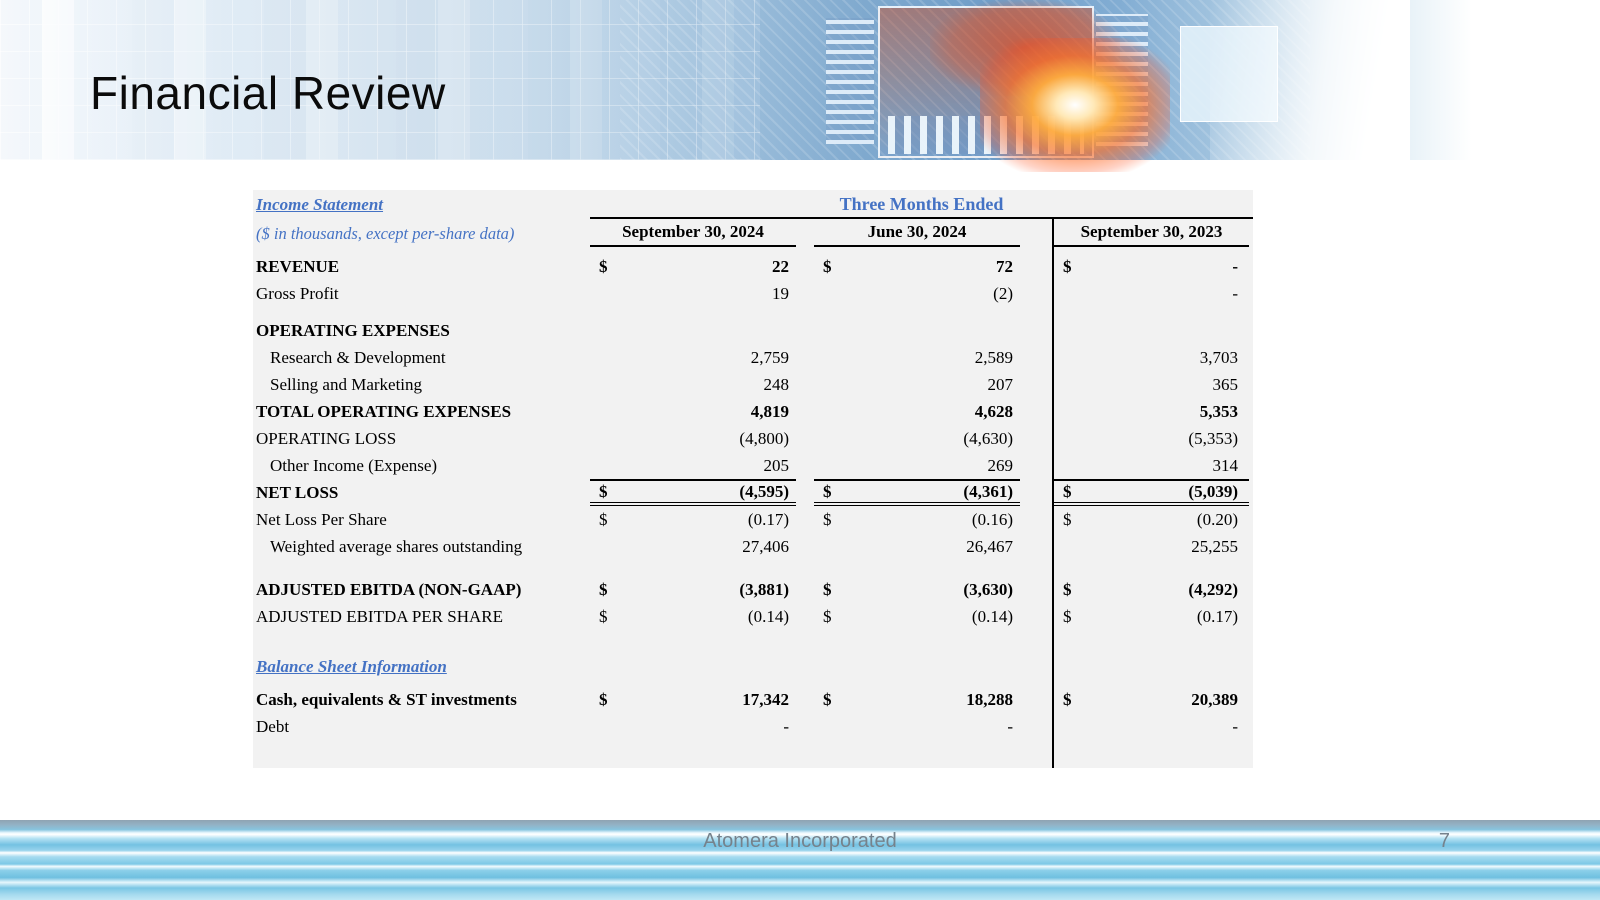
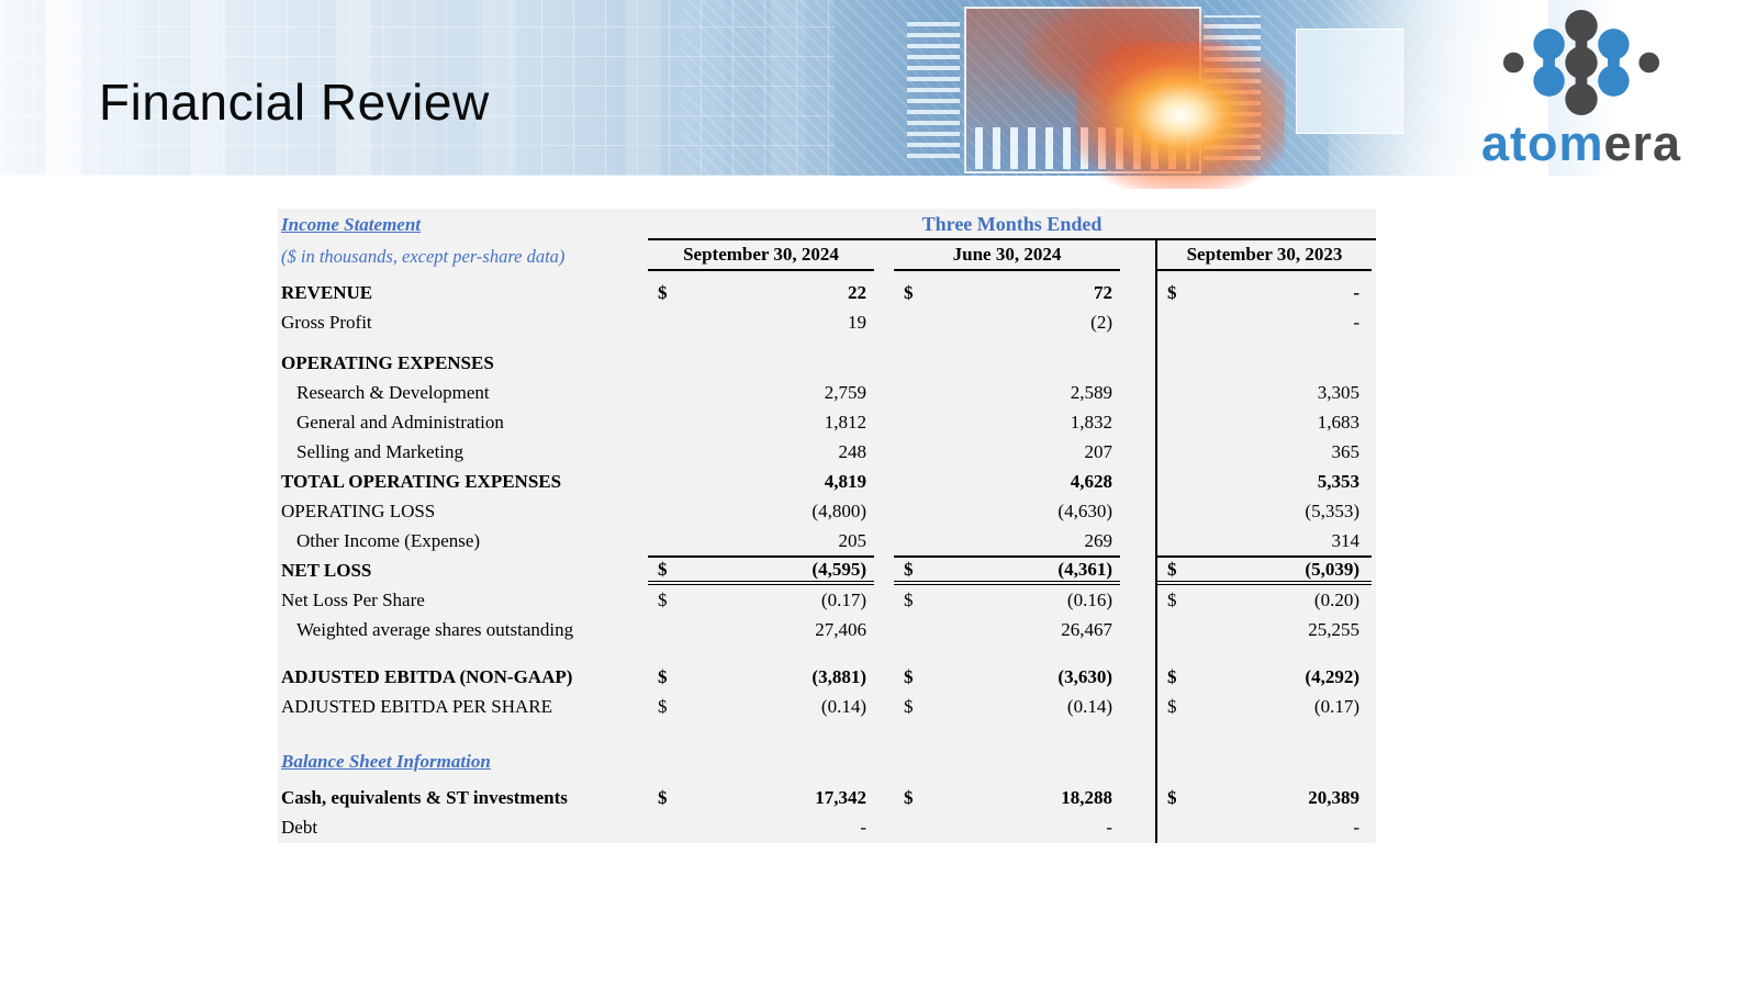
  Financial Review
+ atomera
  Income Statement
  Three Months Ended
  ($ in thousands, except per-share data)
  September 30, 2024
  June 30, 2024
  September 30, 2023
  REVENUE
  $
  22
  $
  72
  $
  -
  Gross Profit
  19
  (2)
  -
  OPERATING EXPENSES
  Research & Development
  2,759
  2,589
- 3,703
+ 3,305
+ General and Administration
+ 1,812
+ 1,832
+ 1,683
  Selling and Marketing
  248
  207
  365
  TOTAL OPERATING EXPENSES
  4,819
  4,628
  5,353
  OPERATING LOSS
  (4,800)
  (4,630)
  (5,353)
  Other Income (Expense)
  205
  269
  314
  NET LOSS
  $
  (4,595)
  $
  (4,361)
  $
  (5,039)
  Net Loss Per Share
  $
  (0.17)
  $
  (0.16)
  $
  (0.20)
  Weighted average shares outstanding
  27,406
  26,467
  25,255
  ADJUSTED EBITDA (NON-GAAP)
  $
  (3,881)
  $
  (3,630)
  $
  (4,292)
  ADJUSTED EBITDA PER SHARE
  $
  (0.14)
  $
  (0.14)
  $
  (0.17)
  Balance Sheet Information
  Cash, equivalents & ST investments
  $
  17,342
  $
  18,288
  $
  20,389
  Debt
  -
  -
  -
- Atomera Incorporated
- 7
